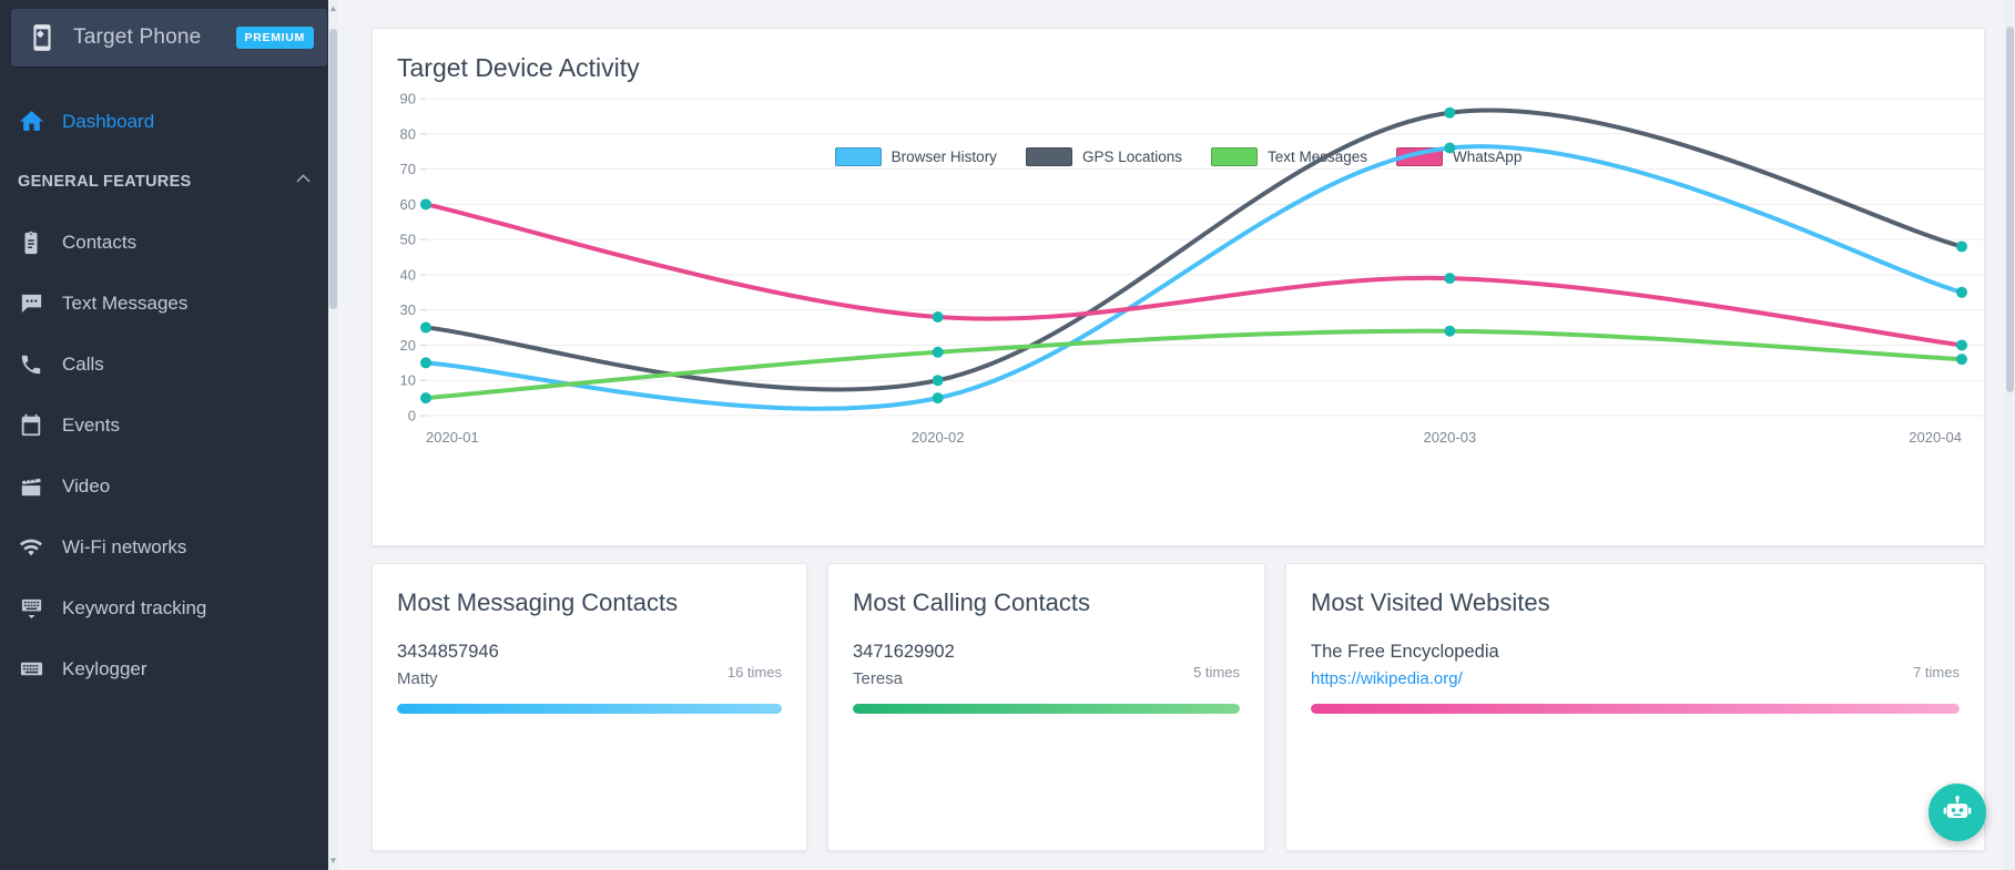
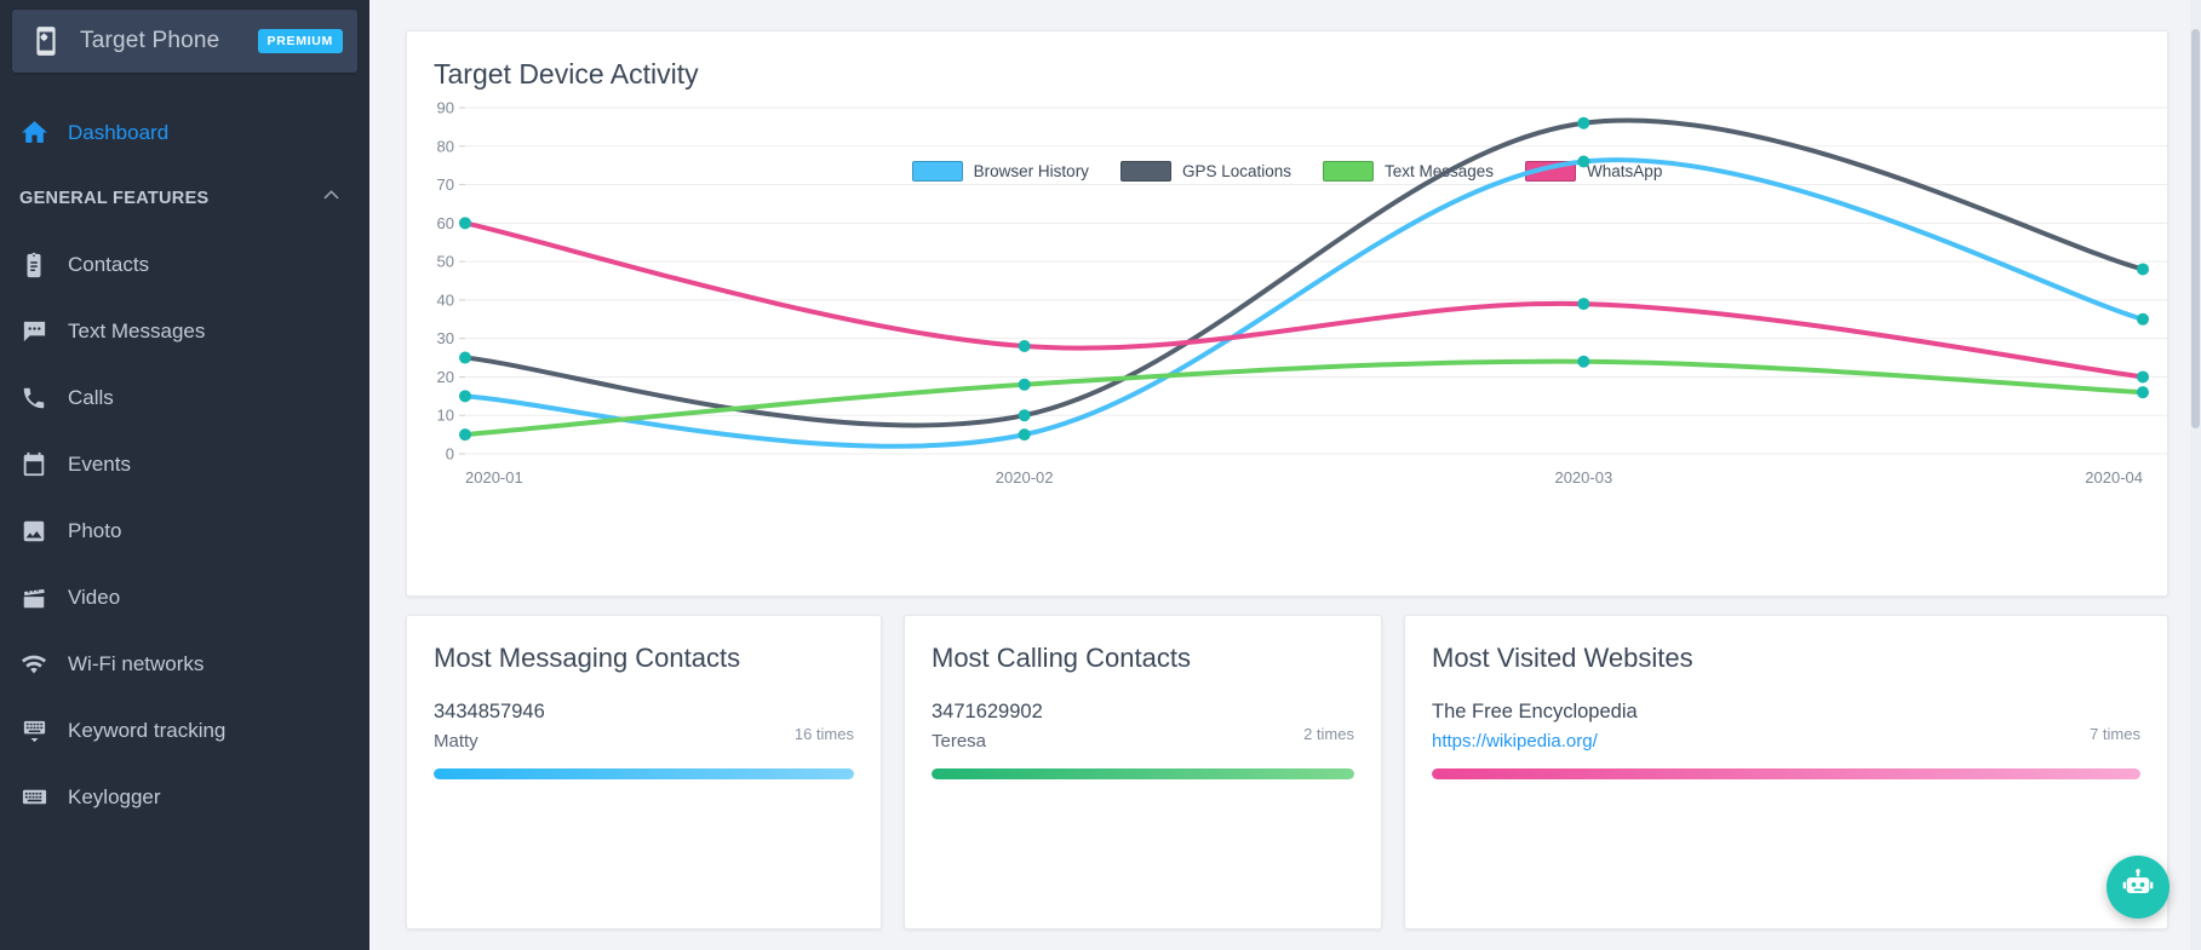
  Target Phone
  PREMIUM
  Dashboard
  GENERAL FEATURES
  Contacts
  Text Messages
  Calls
  Events
+ Photo
  Video
  Wi-Fi networks
  Keyword tracking
  Keylogger
- ▲
- ▼
  Target Device Activity
  Browser History
  GPS Locations
  Text Mesages
  WhatsApp
  0
  10
  20
  30
  40
  50
  60
  70
  80
  90
  2020-01
  2020-02
  2020-03
  2020-04
  Most Messaging Contacts
  3434857946
  Matty
  16 times
  Most Calling Contacts
  3471629902
  Teresa
- 5 times
+ 2 times
  Most Visited Websites
  The Free Encyclopedia
  https://wikipedia.org/
  7 times
